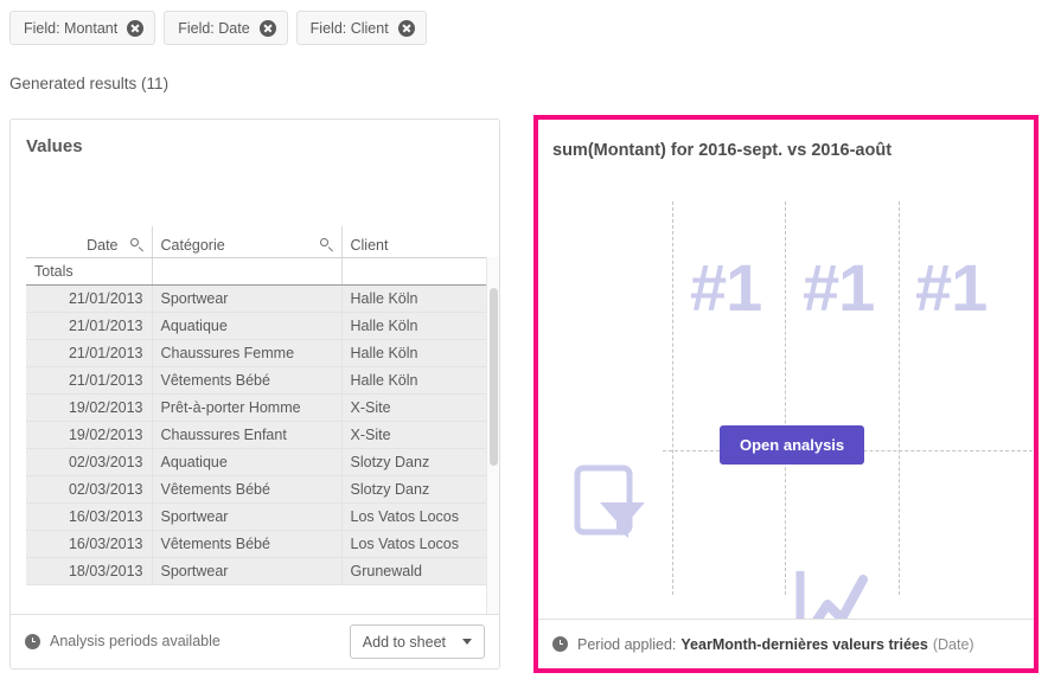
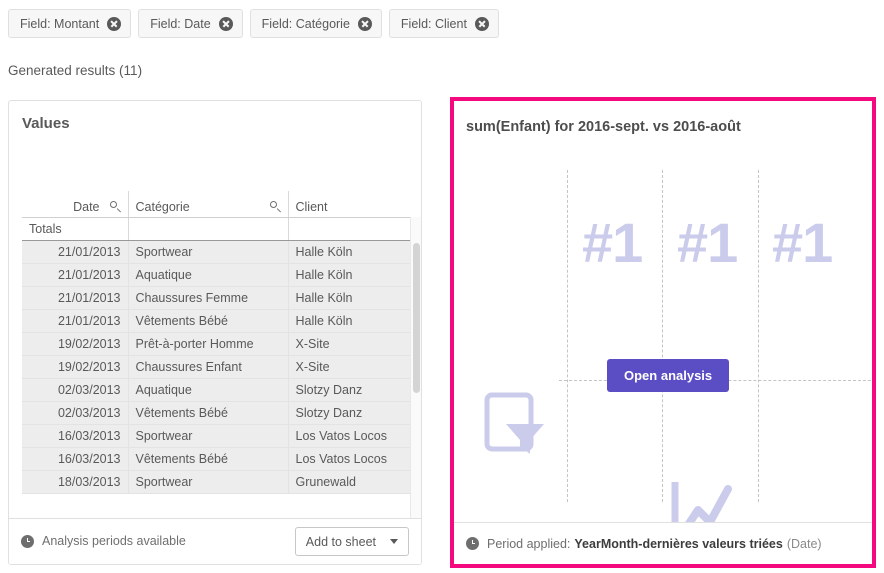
  Field: Montant
  Field: Date
+ Field: Catégorie
  Field: Client
  Generated results (11)
  Values
  Date	Catégorie	Client
  Totals
  21/01/2013	Sportwear	Halle Köln
  21/01/2013	Aquatique	Halle Köln
  21/01/2013	Chaussures Femme	Halle Köln
  21/01/2013	Vêtements Bébé	Halle Köln
  19/02/2013	Prêt-à-porter Homme	X-Site
  19/02/2013	Chaussures Enfant	X-Site
  02/03/2013	Aquatique	Slotzy Danz
  02/03/2013	Vêtements Bébé	Slotzy Danz
  16/03/2013	Sportwear	Los Vatos Locos
  16/03/2013	Vêtements Bébé	Los Vatos Locos
  18/03/2013	Sportwear	Grunewald
  Analysis periods available
  Add to sheet
- sum(Montant) for 2016-sept. vs 2016-août
+ sum(Enfant) for 2016-sept. vs 2016-août
  #1
  #1
  #1
  Open analysis
  Period applied:
  YearMonth-dernières valeurs triées
  (Date)
